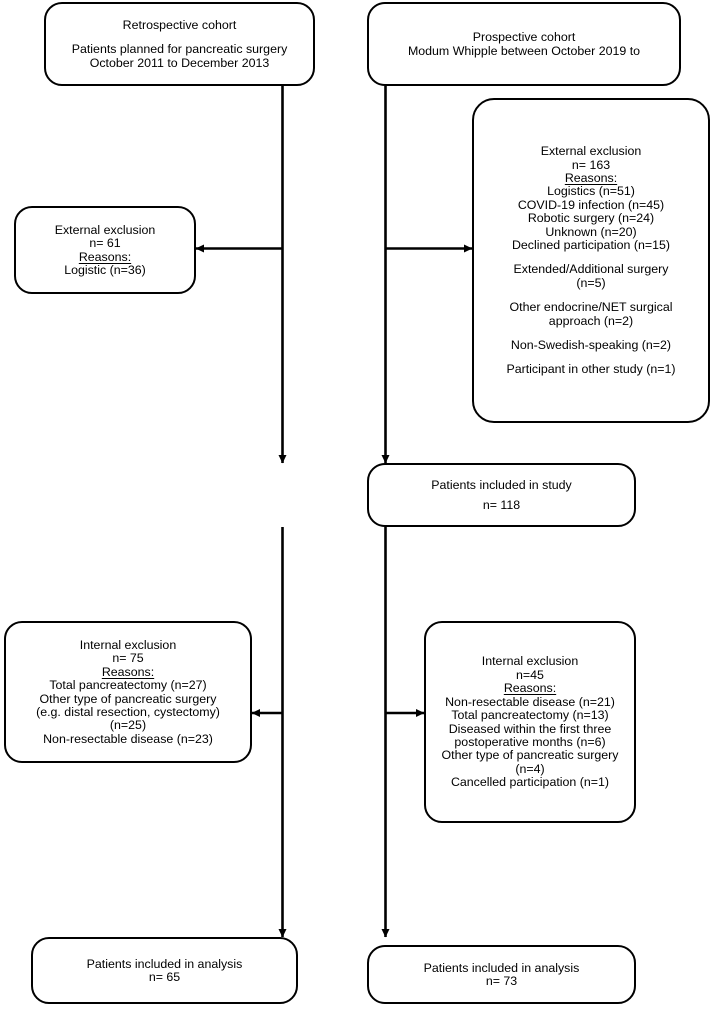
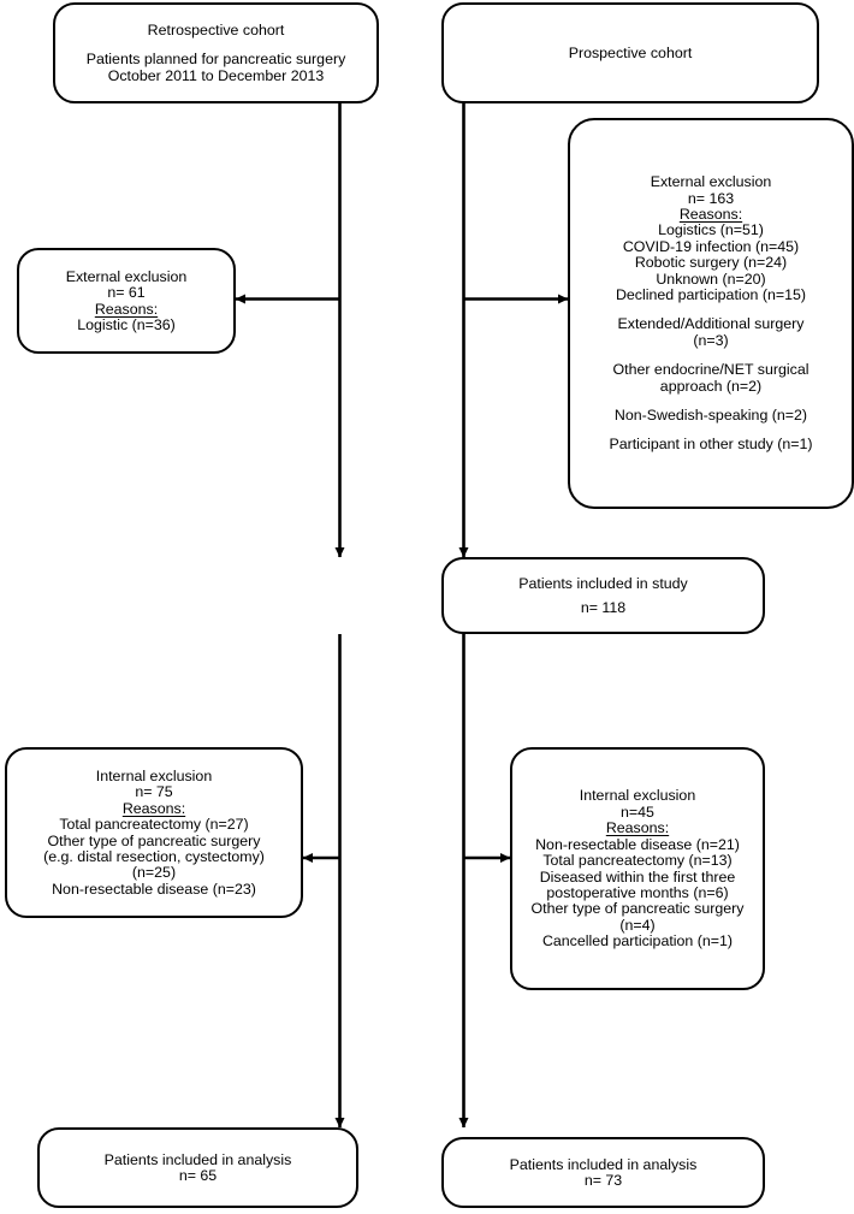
  Retrospective cohort
  Patients planned for pancreatic surgery
  October 2011 to December 2013
  Prospective cohort
- Modum Whipple between October 2019 to
  External exclusion
  n= 61
  Reasons:
  Logistic (n=36)
  External exclusion
  n= 163
  Reasons:
  Logistics (n=51)
  COVID-19 infection (n=45)
  Robotic surgery (n=24)
  Unknown (n=20)
  Declined participation (n=15)
  Extended/Additional surgery
- (n=5)
+ (n=3)
  Other endocrine/NET surgical
  approach (n=2)
  Non-Swedish-speaking (n=2)
  Participant in other study (n=1)
  Patients included in study
  n= 118
  Internal exclusion
  n= 75
  Reasons:
  Total pancreatectomy (n=27)
  Other type of pancreatic surgery
  (e.g. distal resection, cystectomy)
  (n=25)
  Non-resectable disease (n=23)
  Internal exclusion
  n=45
  Reasons:
  Non-resectable disease (n=21)
  Total pancreatectomy (n=13)
  Diseased within the first three
  postoperative months (n=6)
  Other type of pancreatic surgery
  (n=4)
  Cancelled participation (n=1)
  Patients included in analysis
  n= 65
  Patients included in analysis
  n= 73
